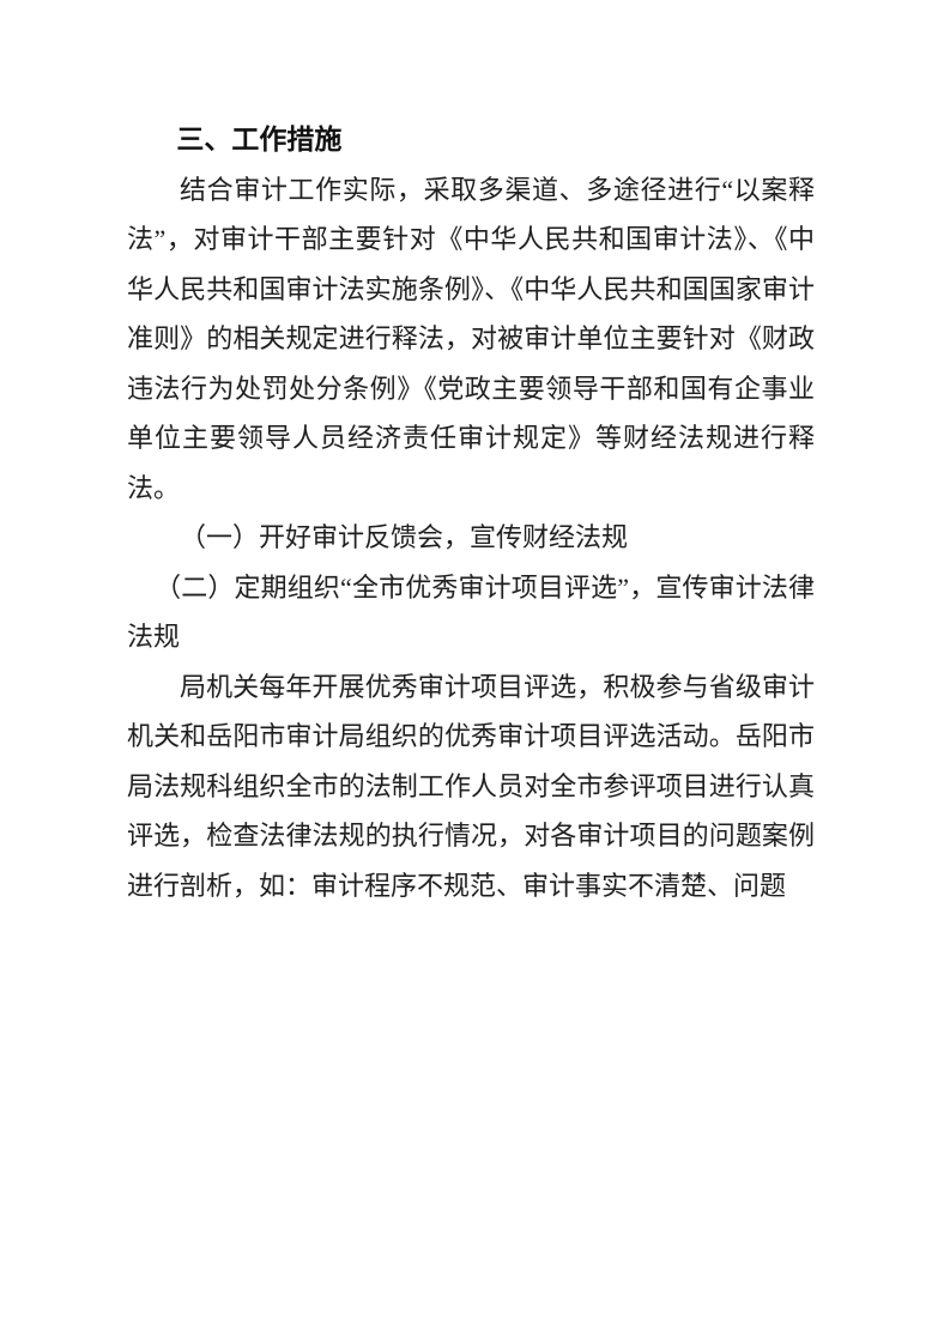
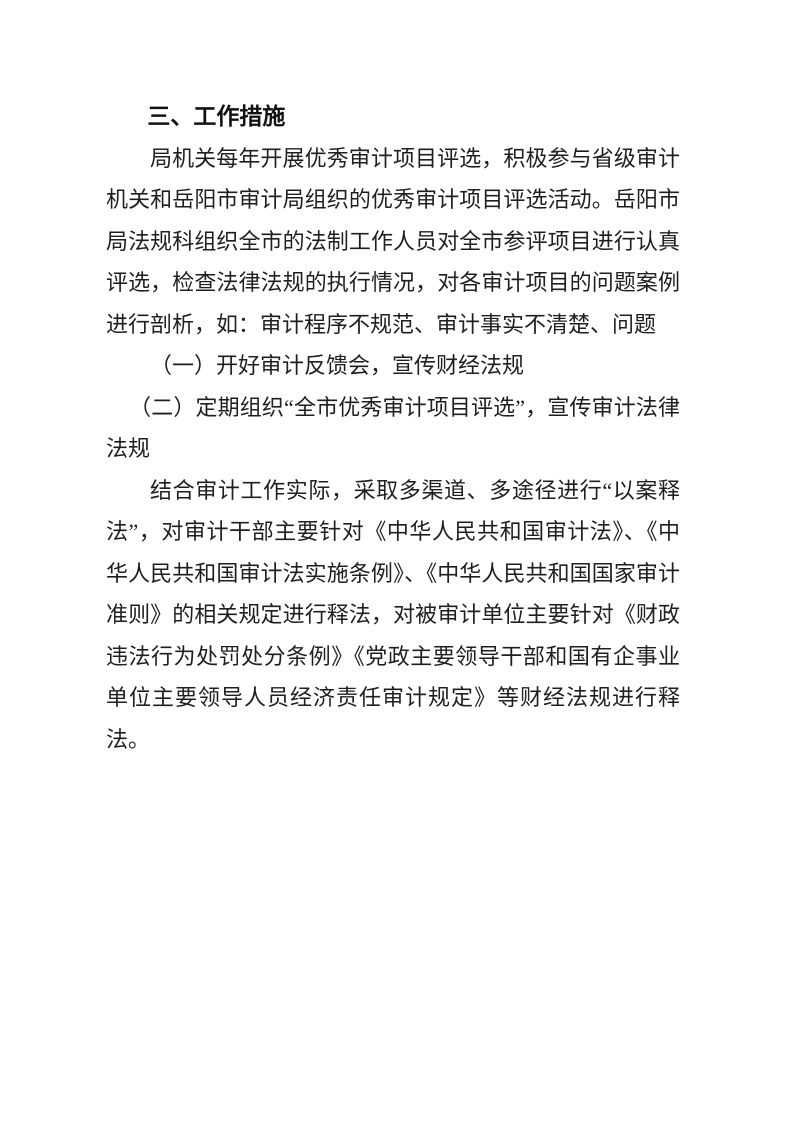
  三、工作措施
- 结合审计工作实际，采取多渠道、多途径进行“以案释法”，对审计干部主要针对《中华人民共和国审计法》、《中华人民共和国审计法实施条例》、《中华人民共和国国家审计准则》的相关规定进行释法，对被审计单位主要针对《财政违法行为处罚处分条例》《党政主要领导干部和国有企事业单位主要领导人员经济责任审计规定》等财经法规进行释法。
+ 局机关每年开展优秀审计项目评选，积极参与省级审计机关和岳阳市审计局组织的优秀审计项目评选活动。岳阳市局法规科组织全市的法制工作人员对全市参评项目进行认真评选，检查法律法规的执行情况，对各审计项目的问题案例进行剖析，如：审计程序不规范、审计事实不清楚、问题
  （一）开好审计反馈会，宣传财经法规
  （二）定期组织“全市优秀审计项目评选”，宣传审计法律法规
- 局机关每年开展优秀审计项目评选，积极参与省级审计机关和岳阳市审计局组织的优秀审计项目评选活动。岳阳市局法规科组织全市的法制工作人员对全市参评项目进行认真评选，检查法律法规的执行情况，对各审计项目的问题案例进行剖析，如：审计程序不规范、审计事实不清楚、问题
+ 结合审计工作实际，采取多渠道、多途径进行“以案释法”，对审计干部主要针对《中华人民共和国审计法》、《中华人民共和国审计法实施条例》、《中华人民共和国国家审计准则》的相关规定进行释法，对被审计单位主要针对《财政违法行为处罚处分条例》《党政主要领导干部和国有企事业单位主要领导人员经济责任审计规定》等财经法规进行释法。
